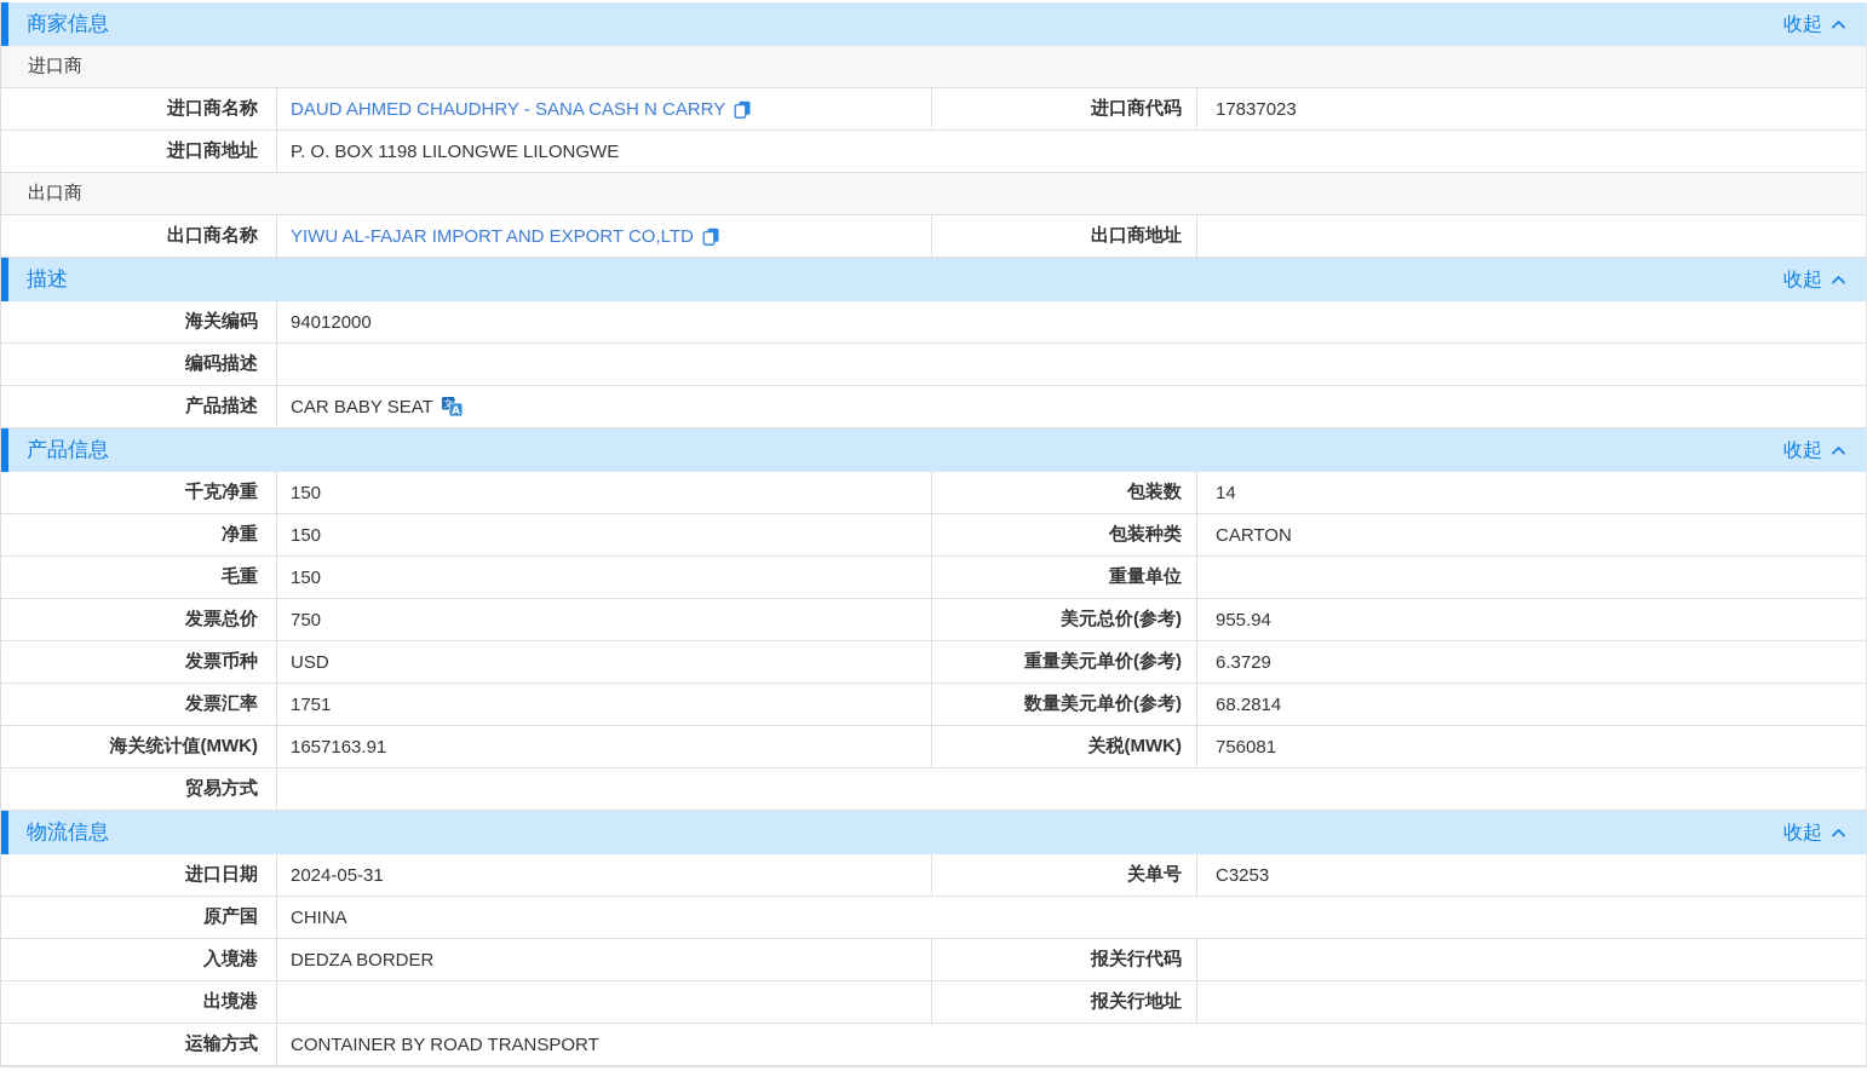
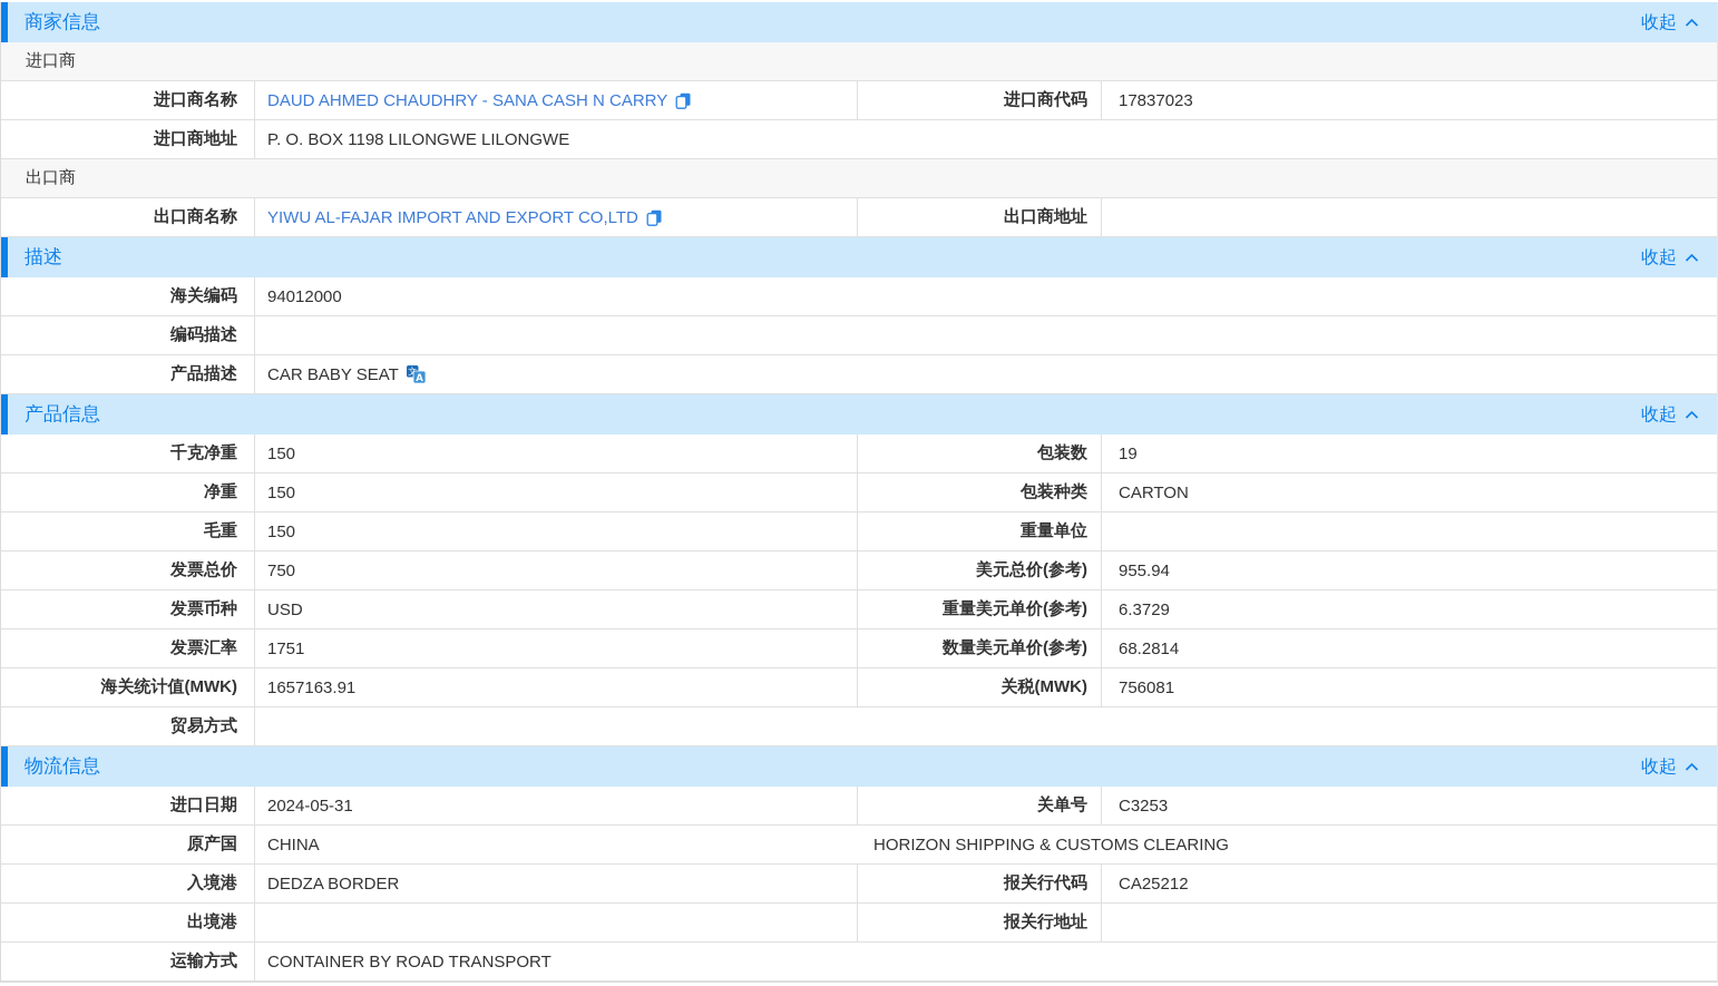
  商家信息
  收起
  进口商
  进口商名称
  DAUD AHMED CHAUDHRY - SANA CASH N CARRY
  进口商代码
  17837023
  进口商地址
  P. O. BOX 1198 LILONGWE LILONGWE
  出口商
  出口商名称
  YIWU AL-FAJAR IMPORT AND EXPORT CO,LTD
  出口商地址
  描述
  收起
  海关编码
  94012000
  编码描述
  产品描述
  CAR BABY SEAT
  文
  A
  产品信息
  收起
  千克净重
  150
  包装数
- 14
+ 19
  净重
  150
  包装种类
  CARTON
  毛重
  150
  重量单位
  发票总价
  750
  美元总价(参考)
  955.94
  发票币种
  USD
  重量美元单价(参考)
  6.3729
  发票汇率
  1751
  数量美元单价(参考)
  68.2814
  海关统计值(MWK)
  1657163.91
  关税(MWK)
  756081
  贸易方式
  物流信息
  收起
  进口日期
  2024-05-31
  关单号
  C3253
  原产国
  CHINA
+ HORIZON SHIPPING & CUSTOMS CLEARING
  入境港
  DEDZA BORDER
  报关行代码
+ CA25212
  出境港
  报关行地址
  运输方式
  CONTAINER BY ROAD TRANSPORT
